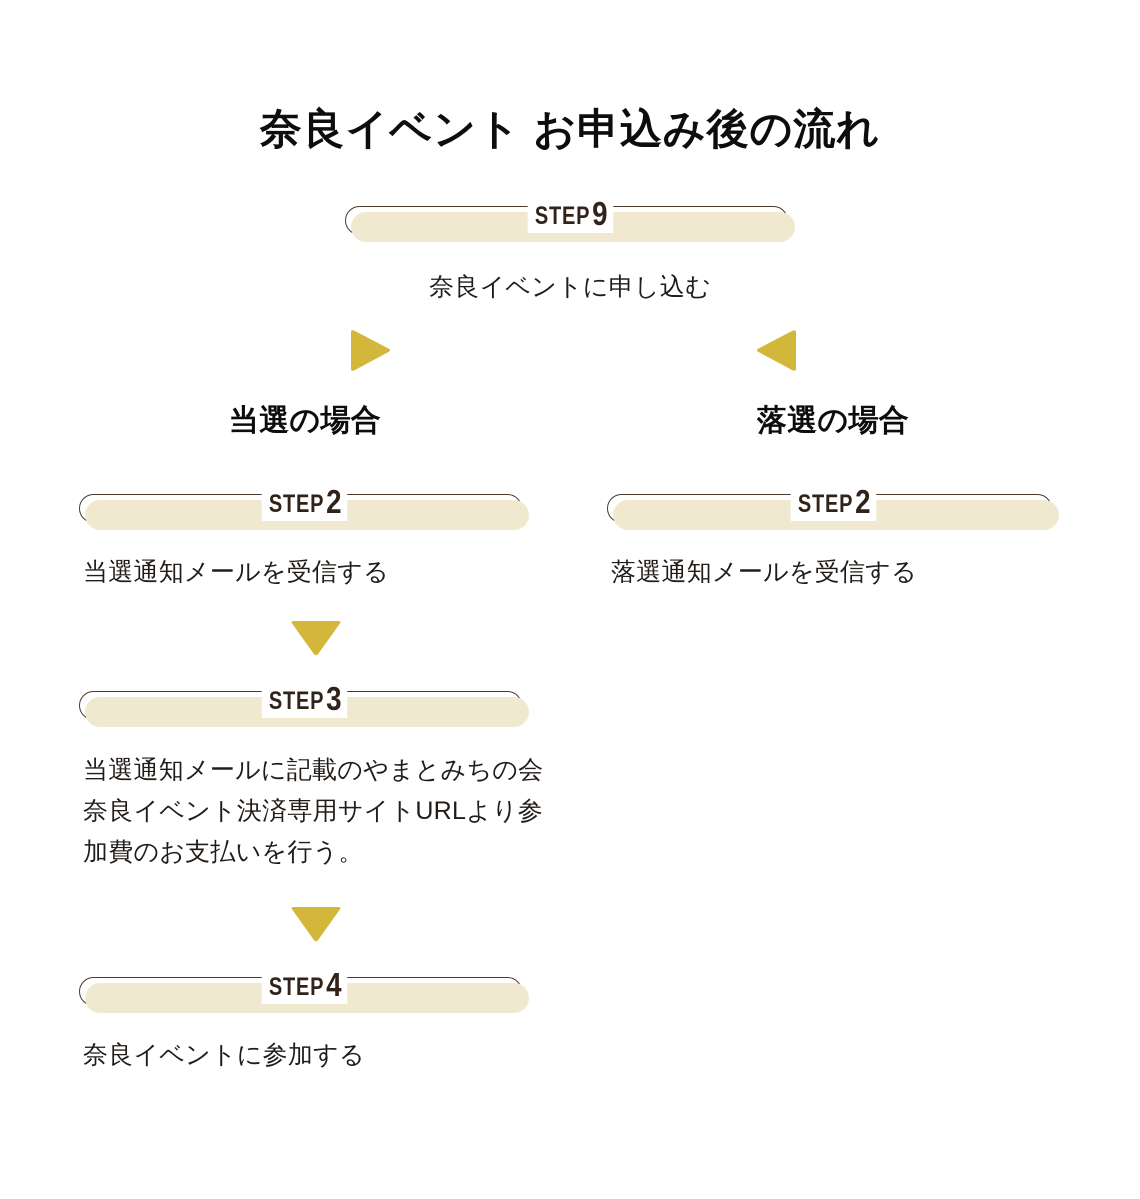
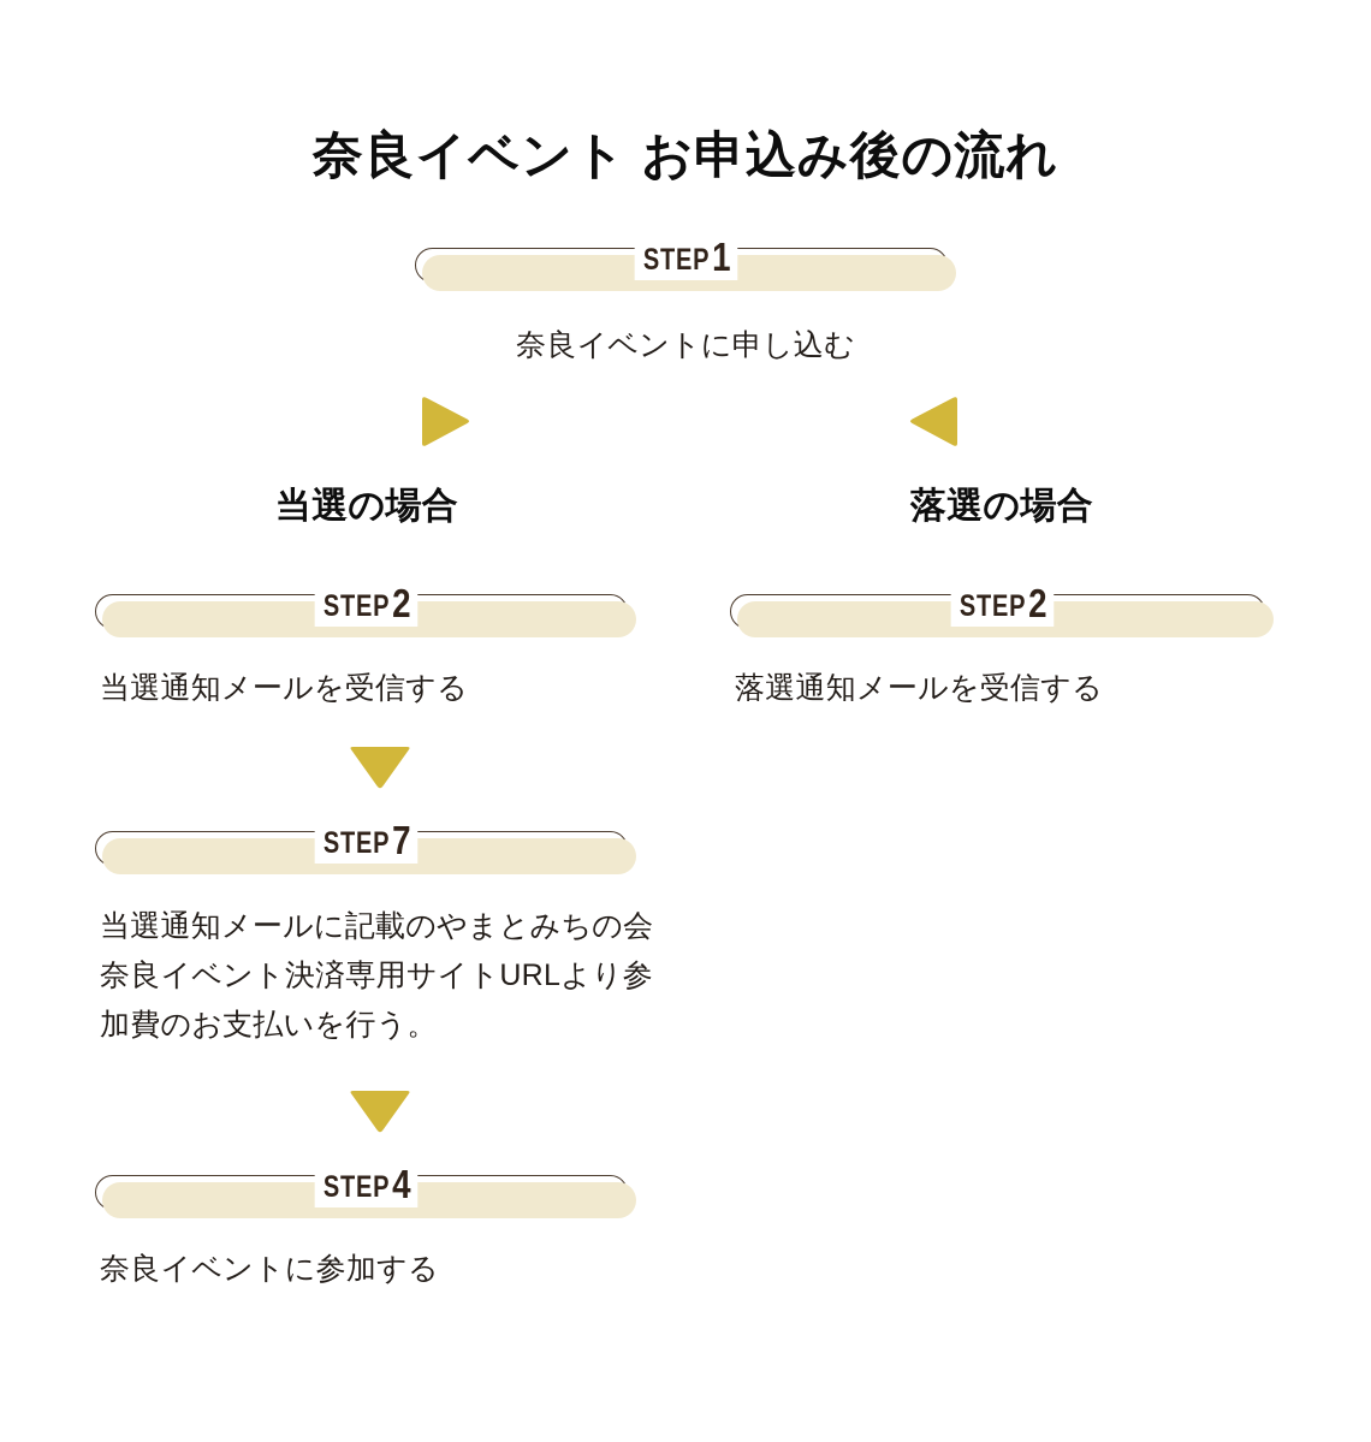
  奈良イベント お申込み後の流れ
- STEP9
+ STEP1
  奈良イベントに申し込む
  当選の場合
  落選の場合
  STEP2
  当選通知メールを受信する
- STEP3
+ STEP7
  当選通知メールに記載のやまとみちの会奈良イベント決済専用サイトURLより参加費のお支払いを行う。
  STEP4
  奈良イベントに参加する
  STEP2
  落選通知メールを受信する
